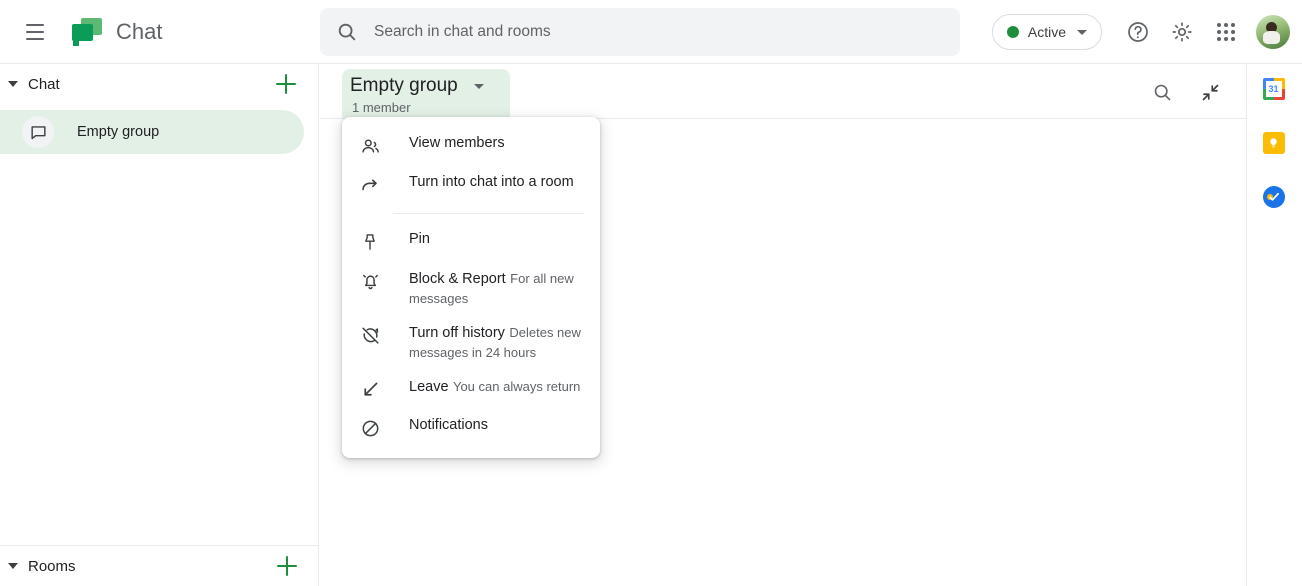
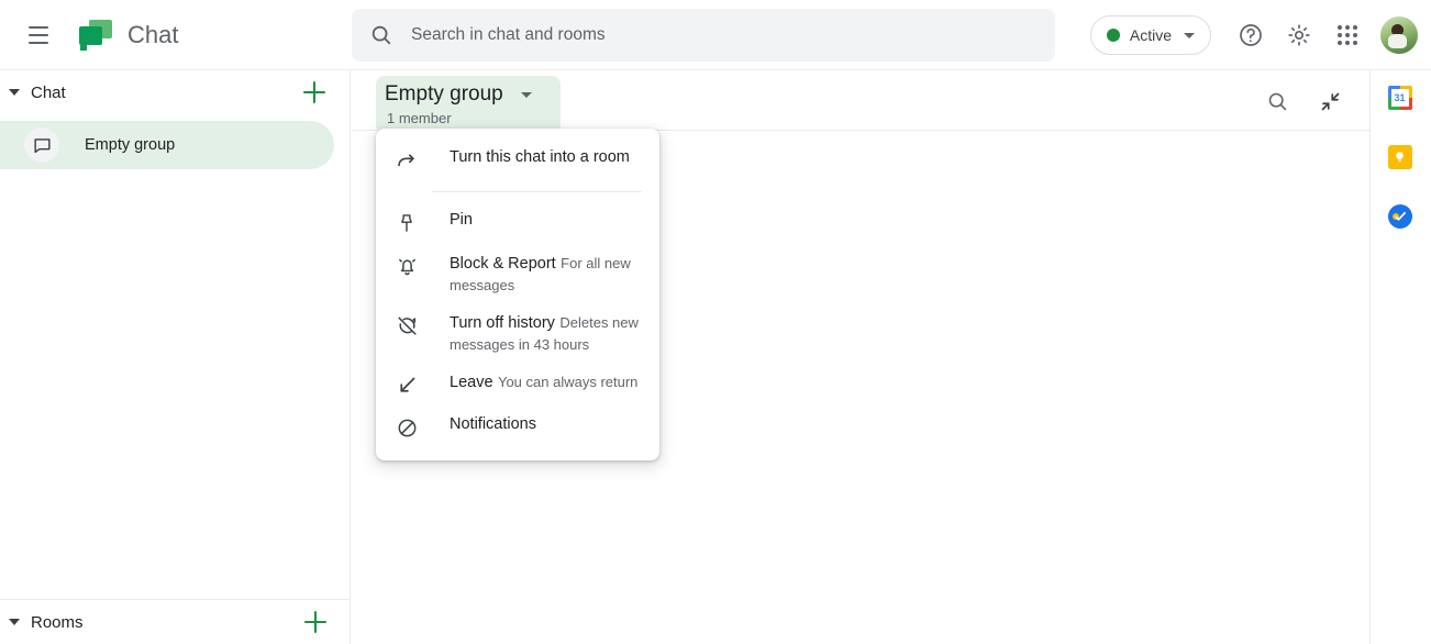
  Chat
  Search in chat and rooms
  Active
  Chat
  Empty group
  Rooms
  Empty group
  1 member
- View members
- Turn into chat into a room
+ Turn this chat into a room
  Pin
  Block & Report For all new messages
- Turn off history Deletes new messages in 24 hours
+ Turn off history Deletes new messages in 43 hours
  Leave You can always return
  Notifications
  31
